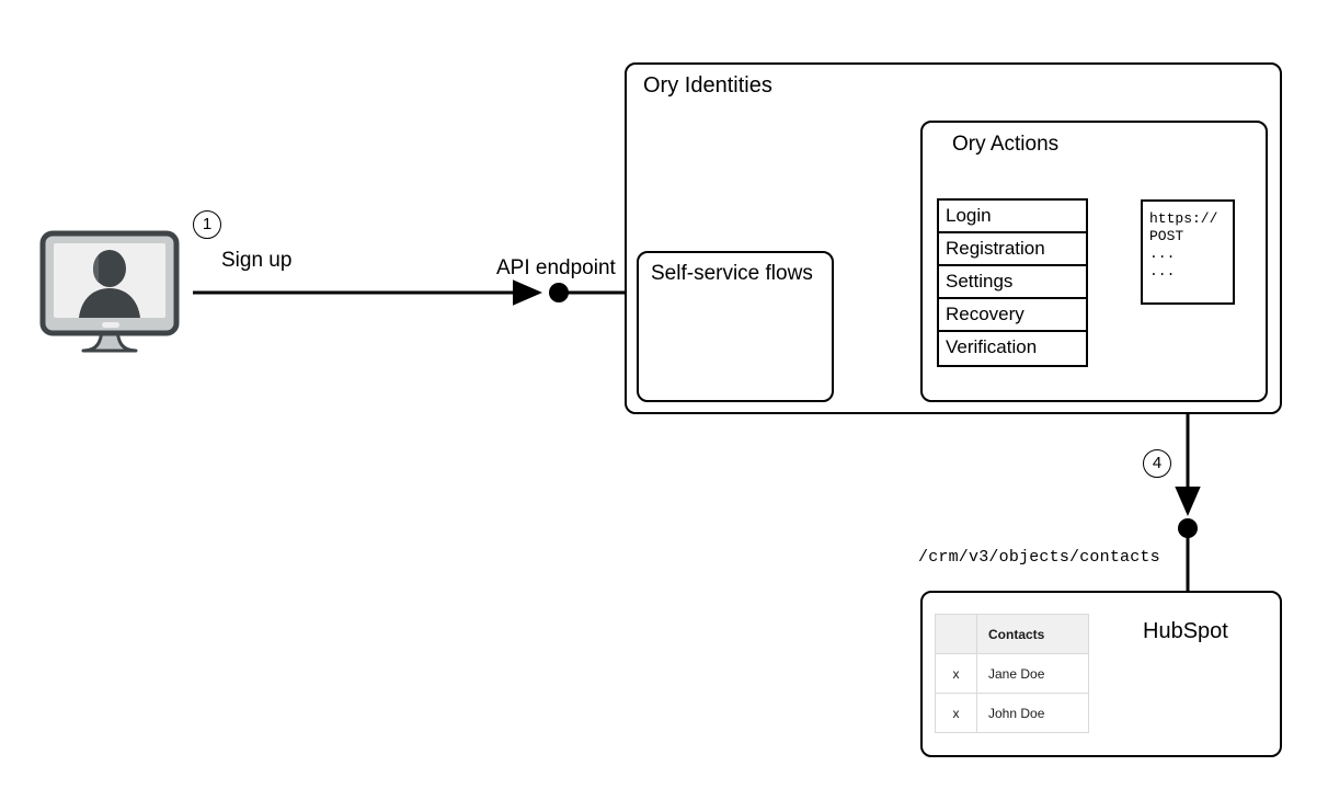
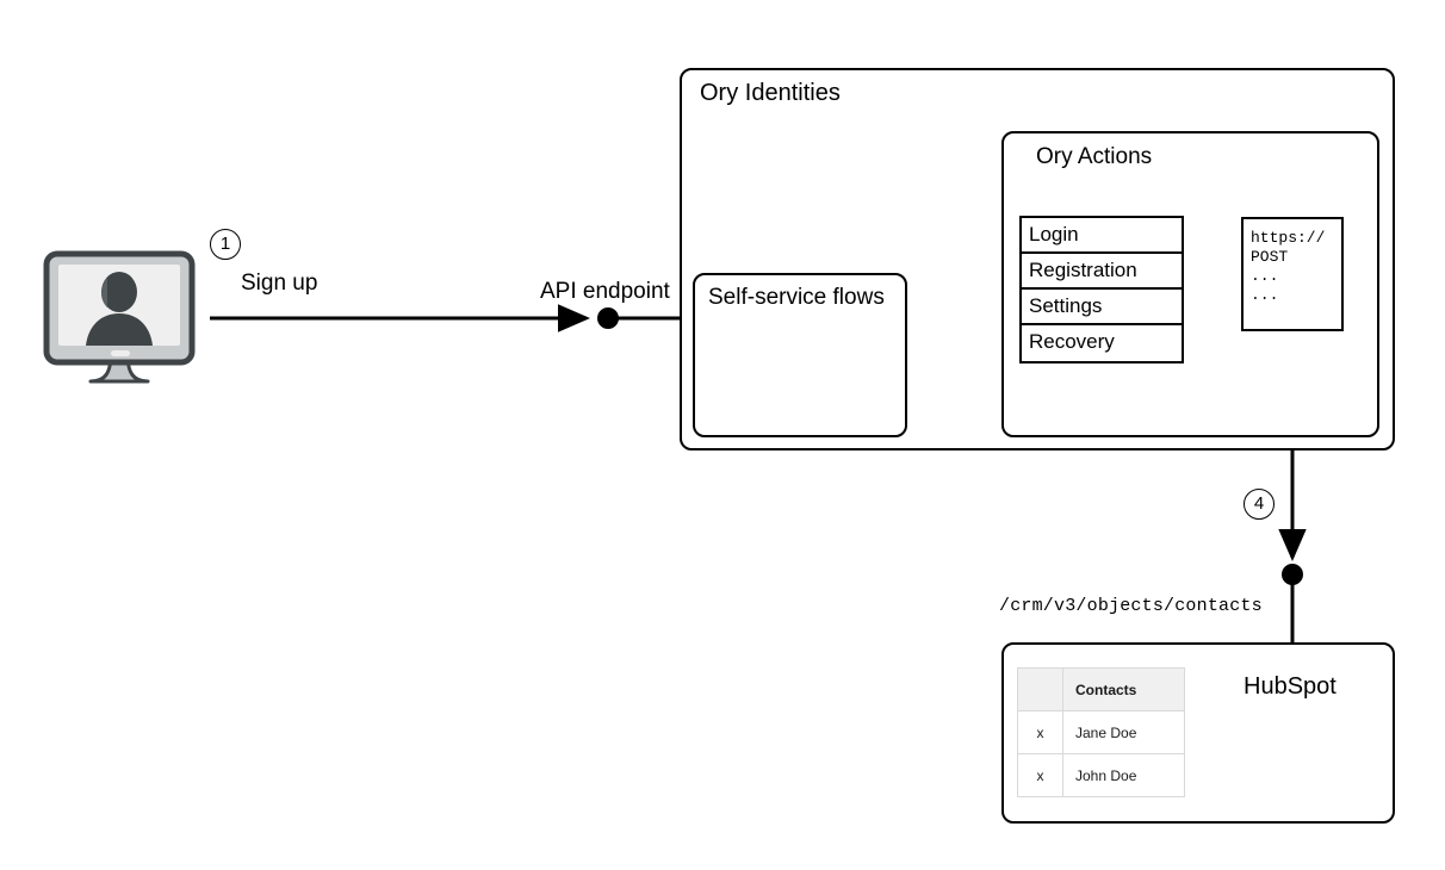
  1
  4
  Sign up
  API endpoint
  Ory Identities
  Self-service flows
  Ory Actions
  Login
  Registration
  Settings
  Recovery
- Verification
  https://
  POST
  ...
  ...
  /crm/v3/objects/contacts
  HubSpot
  	Contacts
  x	Jane Doe
  x	John Doe
